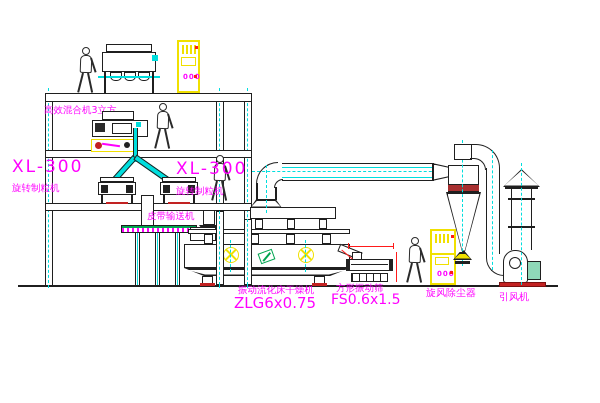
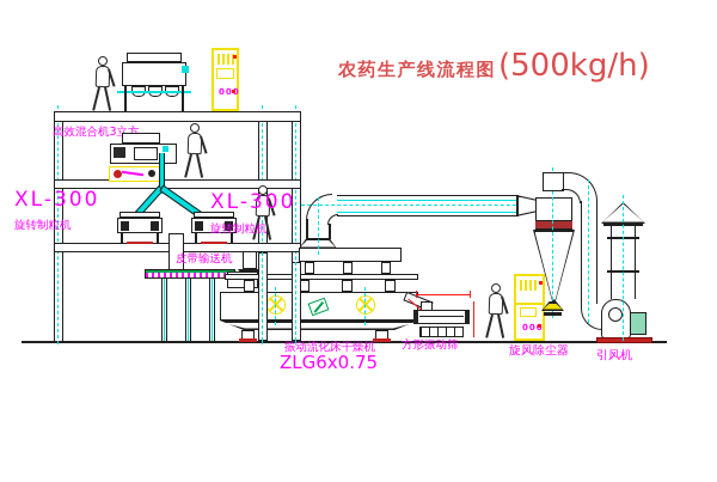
  000
  高效混合机3
  XL-300
  旋转制粒机
  XL-300
  旋转制粒机
  皮带输送机
  000
  振动流化床干燥机
  ZLG6x0.75
  方形振动筛
- FS0.6x1.5
  旋风除尘器
  引风机
+ 农药生产线流程图
+ (500kg/h)
